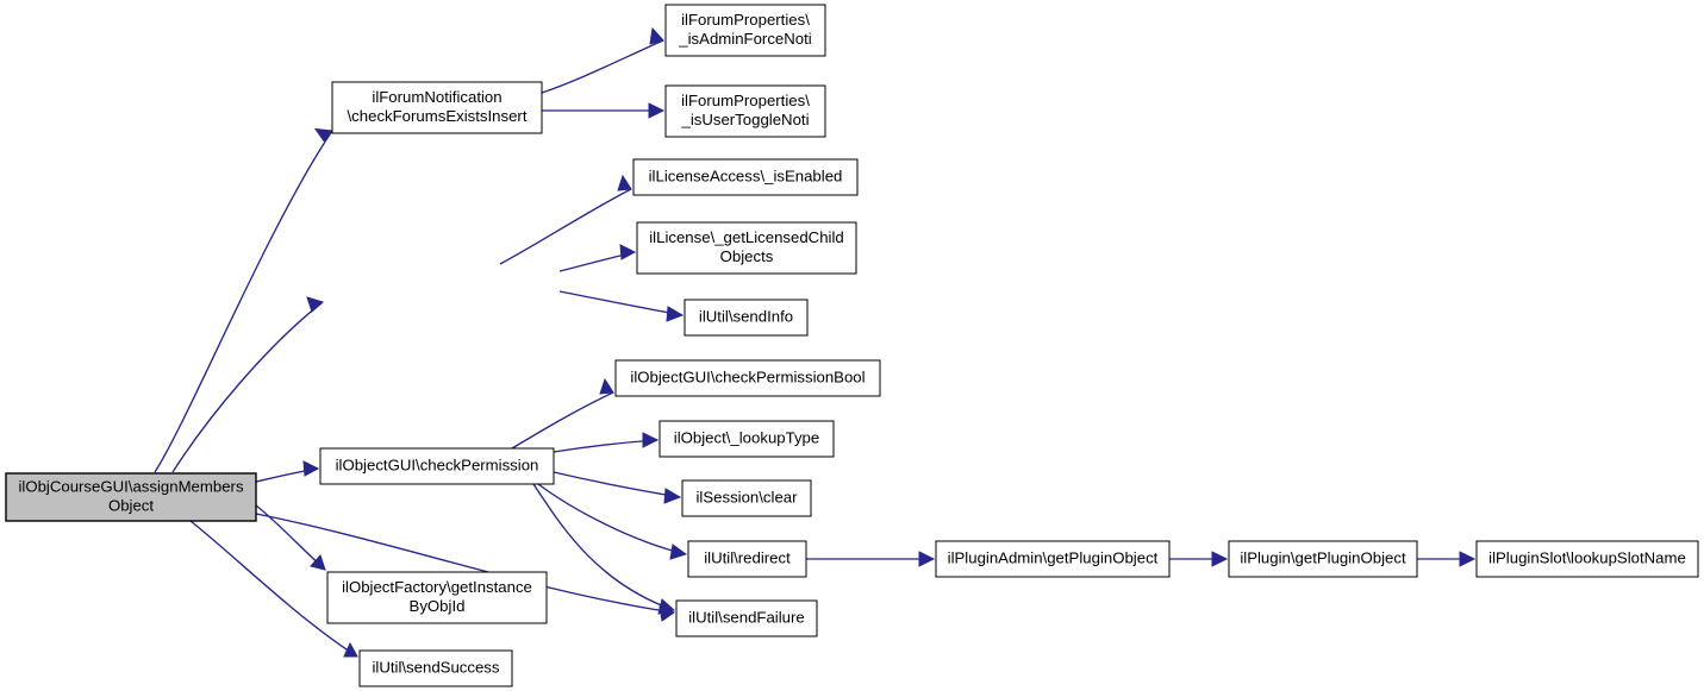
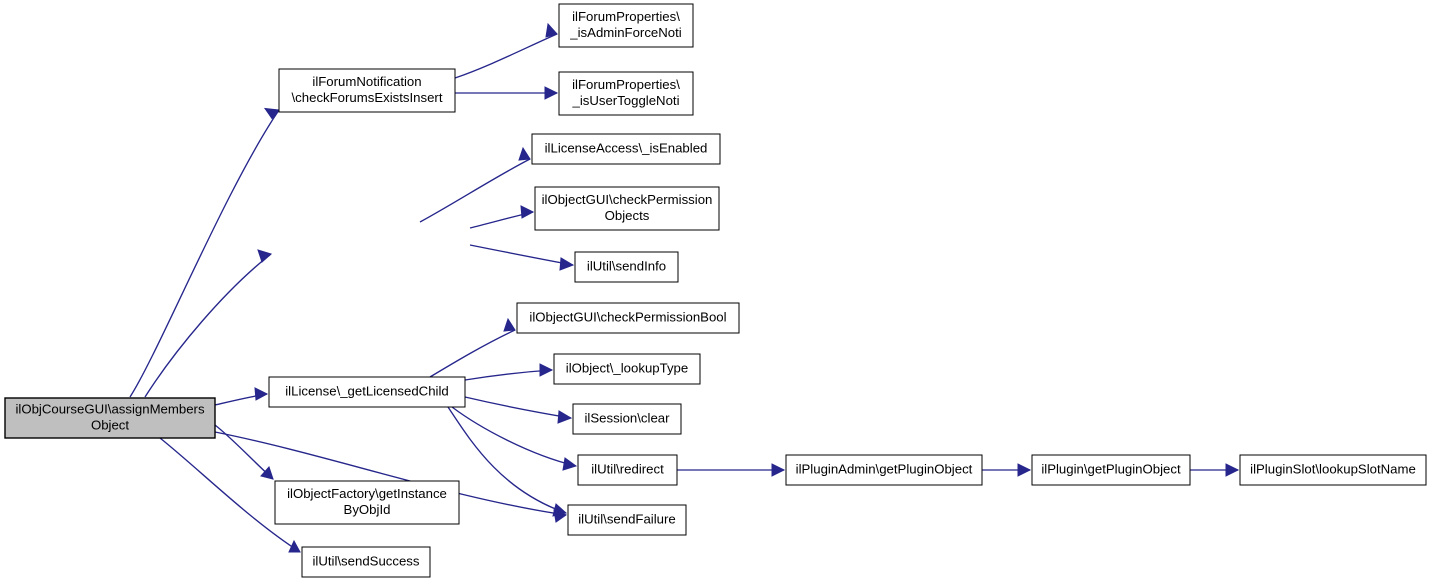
  ilObjCourseGUI\assignMembers
  Object
  ilForumNotification
  \checkForumsExistsInsert
  ilForumProperties\
  _isAdminForceNoti
  ilForumProperties\
  _isUserToggleNoti
  ilLicenseAccess\_isEnabled
- ilLicense\_getLicensedChild
+ ilObjectGUI\checkPermission
  Objects
  ilUtil\sendInfo
- ilObjectGUI\checkPermission
+ ilLicense\_getLicensedChild
  ilObjectGUI\checkPermissionBool
  ilObject\_lookupType
  ilSession\clear
  ilUtil\redirect
  ilUtil\sendFailure
  ilPluginAdmin\getPluginObject
  ilPlugin\getPluginObject
  ilPluginSlot\lookupSlotName
  ilObjectFactory\getInstance
  ByObjId
  ilUtil\sendSuccess
